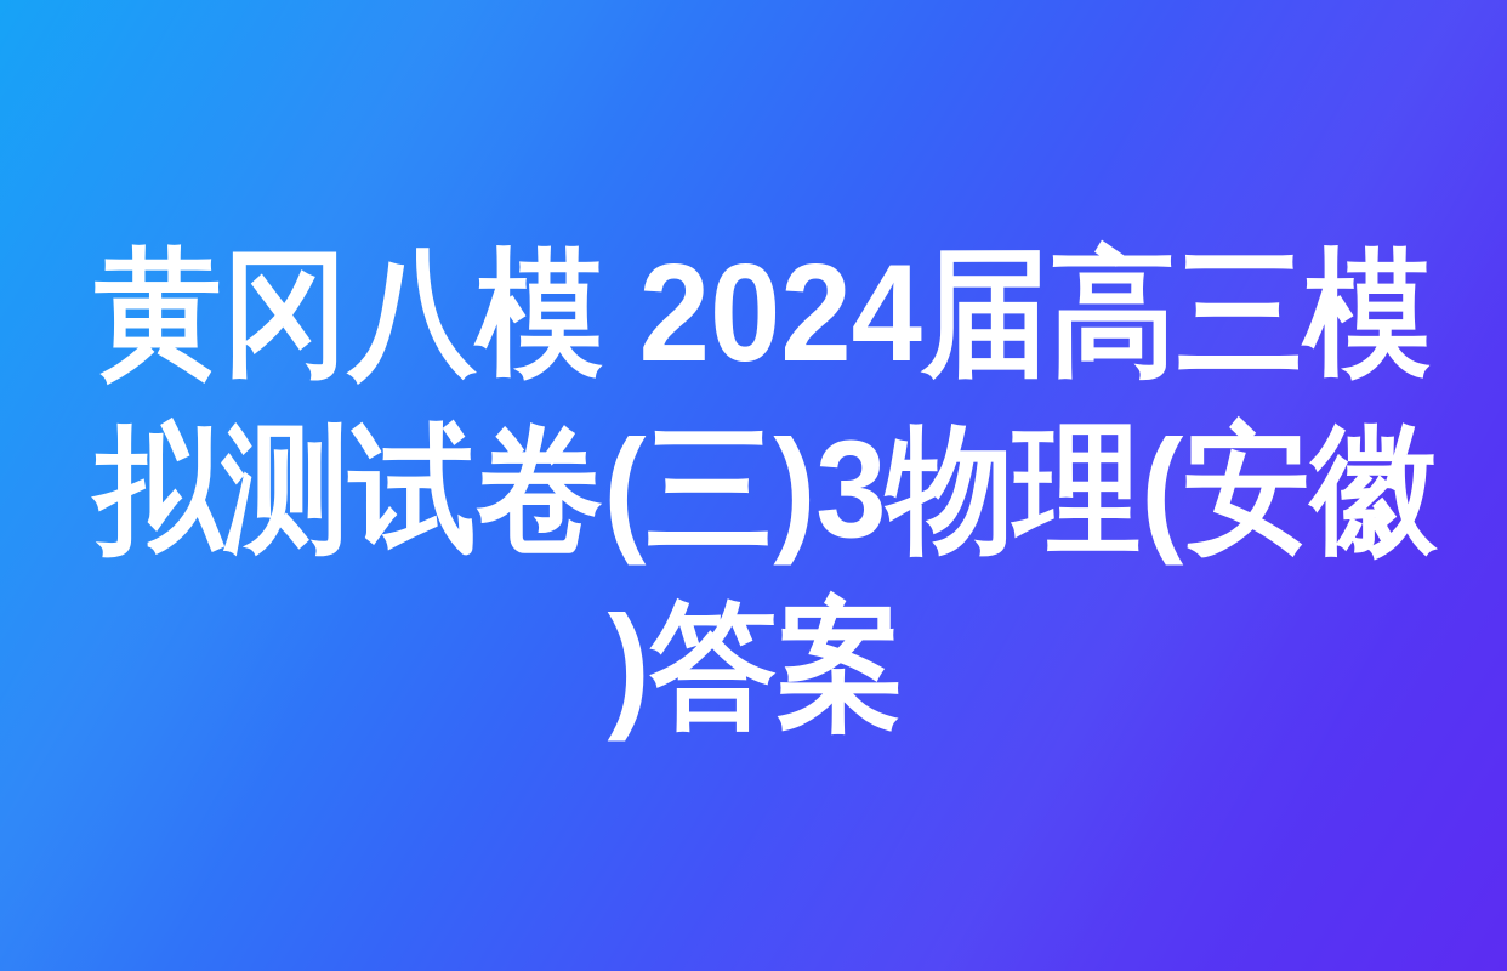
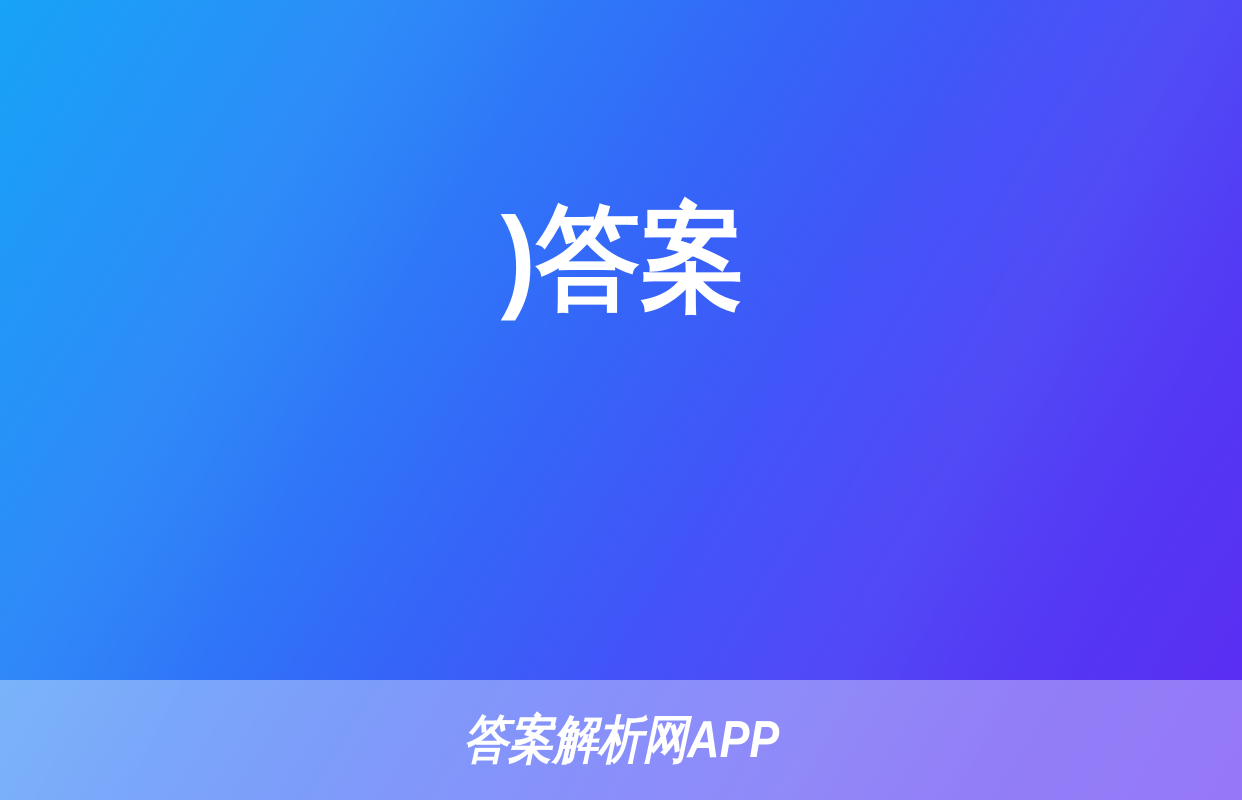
- 黄冈八模 2024届高三模
- 拟测试卷(三)3物理(安徽
  )答案
+ 答案解析网APP
